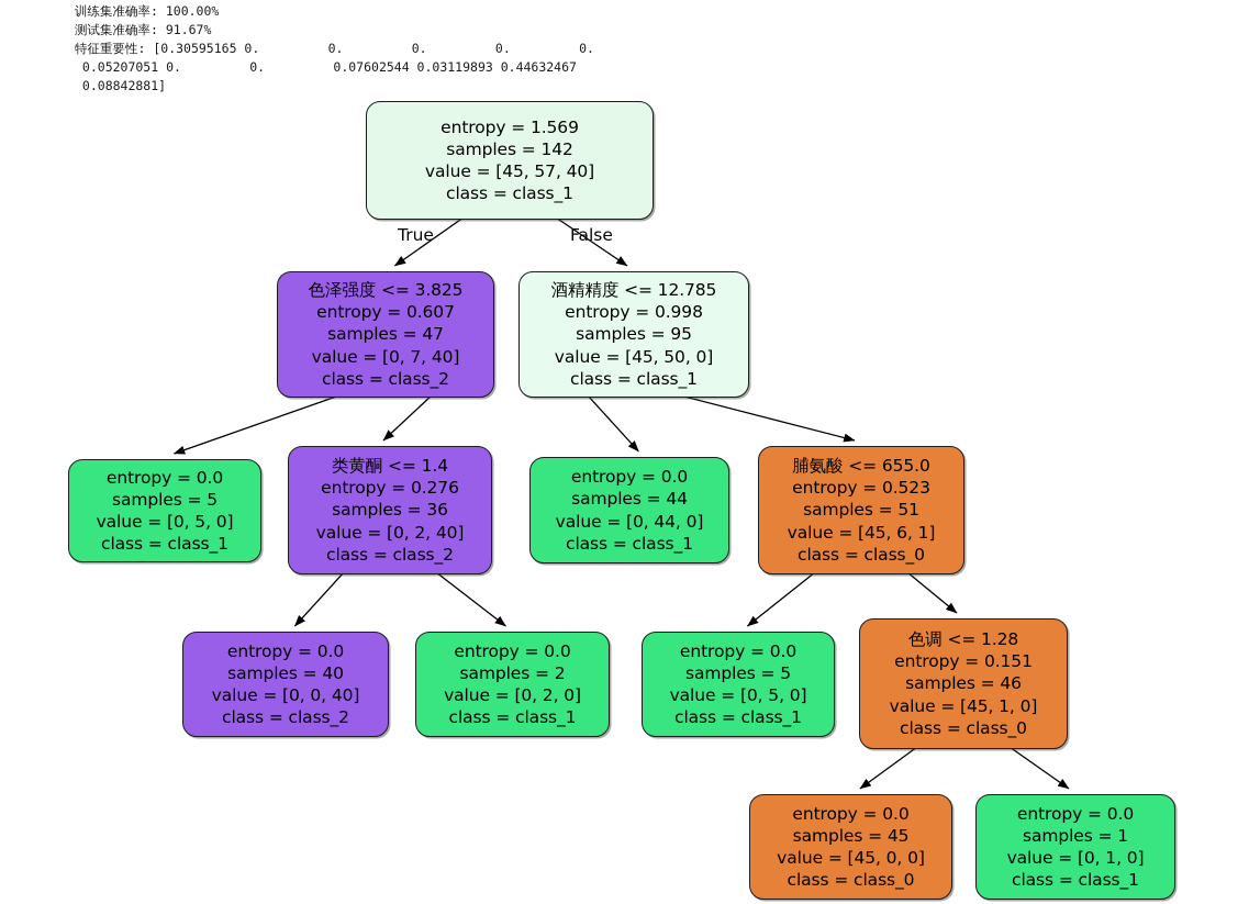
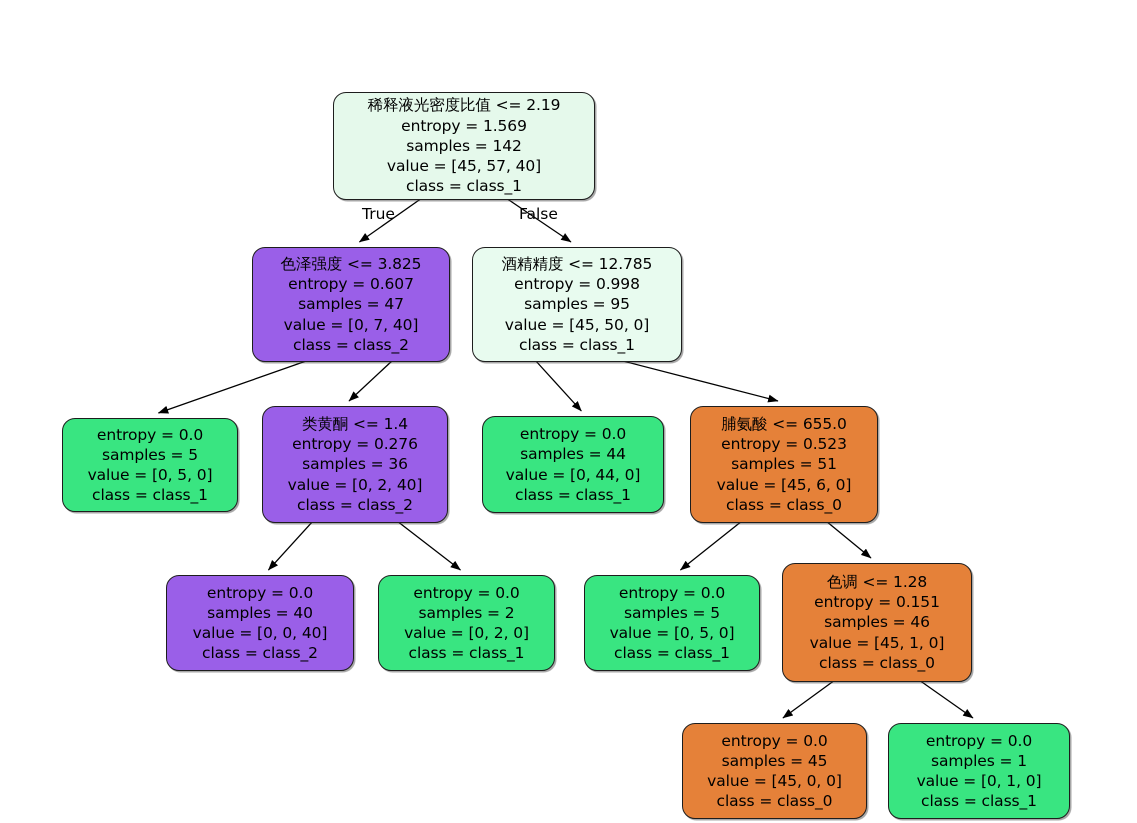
- 训练集准确率: 100.00%
- 测试集准确率: 91.67%
- 特征重要性: [0.30595165 0. 0. 0. 0. 0.
- 0.05207051 0. 0. 0.07602544 0.03119893 0.44632467
- 0.08842881]
  True
  False
+ 稀释液光密度比值 <= 2.19
  entropy = 1.569
  samples = 142
  value = [45, 57, 40]
  class = class_1
  色泽强度 <= 3.825
  entropy = 0.607
  samples = 47
  value = [0, 7, 40]
  class = class_2
  酒精精度 <= 12.785
  entropy = 0.998
  samples = 95
  value = [45, 50, 0]
  class = class_1
  entropy = 0.0
  samples = 5
  value = [0, 5, 0]
  class = class_1
  类黄酮 <= 1.4
  entropy = 0.276
  samples = 36
  value = [0, 2, 40]
  class = class_2
  entropy = 0.0
  samples = 44
  value = [0, 44, 0]
  class = class_1
  脯氨酸 <= 655.0
  entropy = 0.523
  samples = 51
- value = [45, 6, 1]
+ value = [45, 6, 0]
  class = class_0
  entropy = 0.0
  samples = 40
  value = [0, 0, 40]
  class = class_2
  entropy = 0.0
  samples = 2
  value = [0, 2, 0]
  class = class_1
  entropy = 0.0
  samples = 5
  value = [0, 5, 0]
  class = class_1
  色调 <= 1.28
  entropy = 0.151
  samples = 46
  value = [45, 1, 0]
  class = class_0
  entropy = 0.0
  samples = 45
  value = [45, 0, 0]
  class = class_0
  entropy = 0.0
  samples = 1
  value = [0, 1, 0]
  class = class_1
